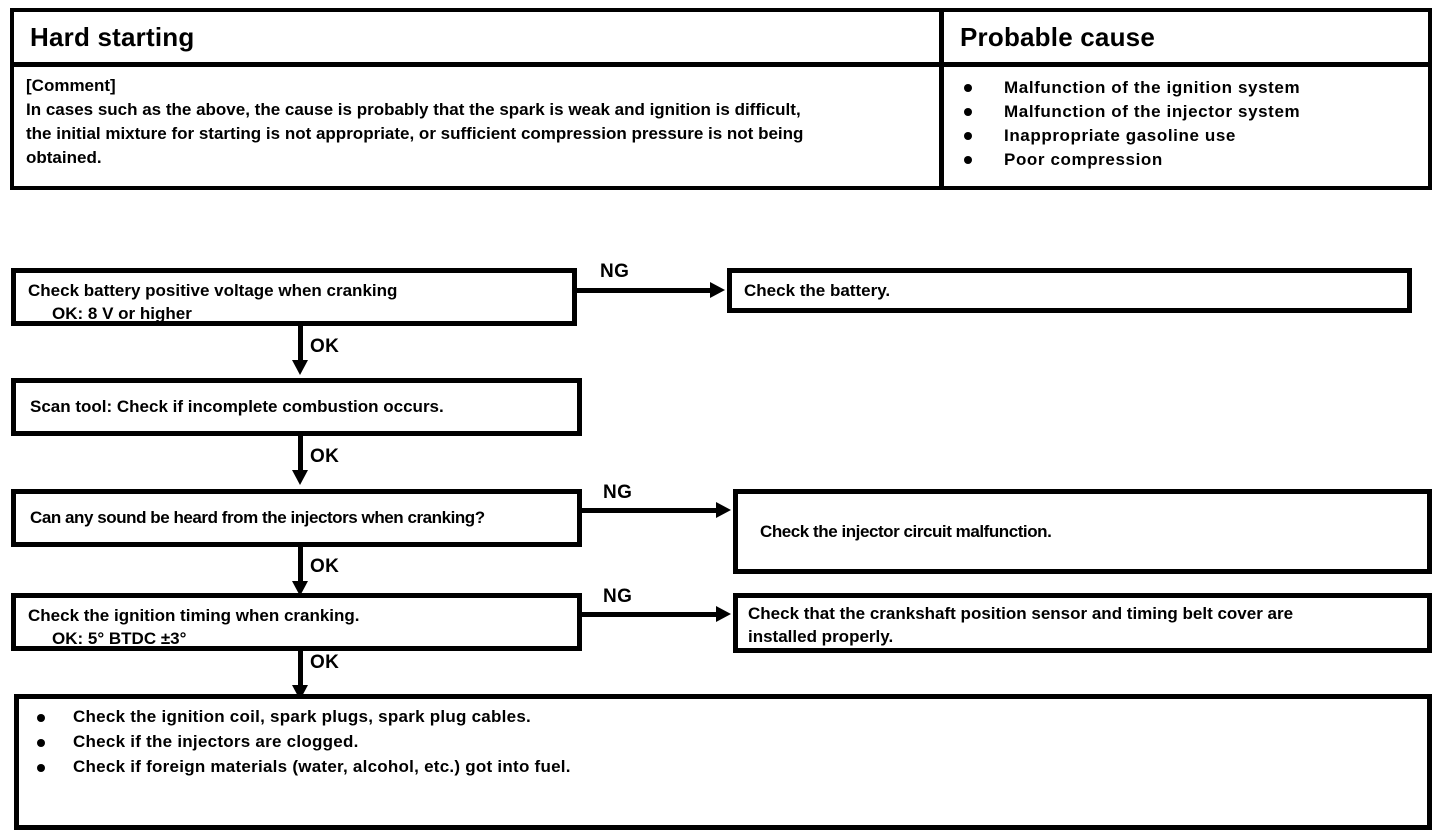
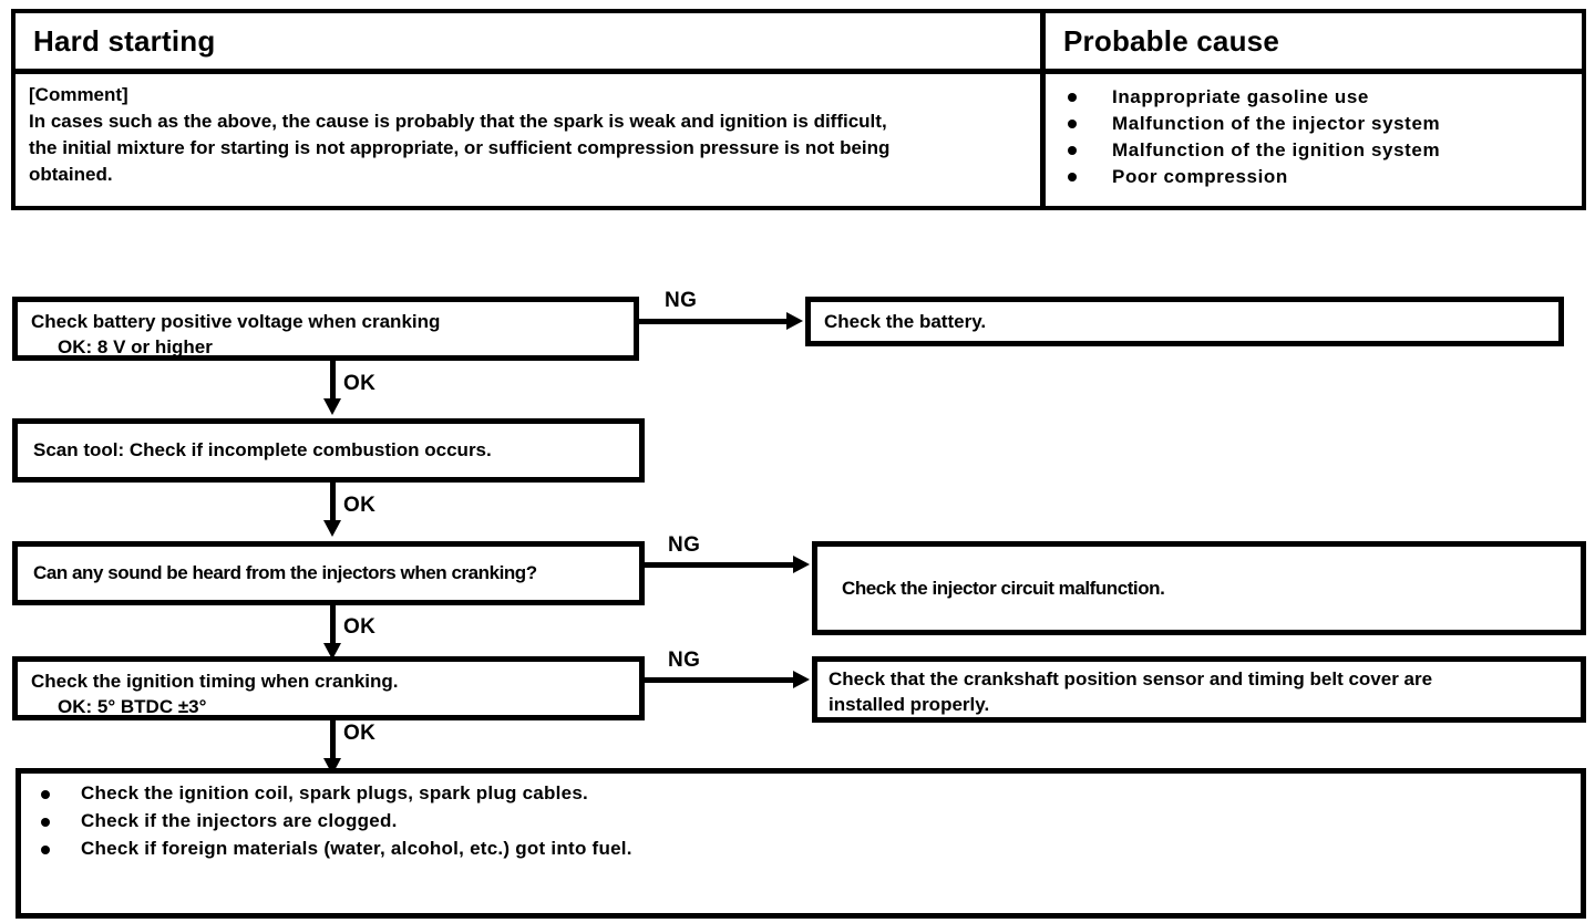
  Hard starting
  Probable cause
  [Comment]
  In cases such as the above, the cause is probably that the spark is weak and ignition is difficult,
  the initial mixture for starting is not appropriate, or sufficient compression pressure is not being
  obtained.
- Malfunction of the ignition system
+ Inappropriate gasoline use
  Malfunction of the injector system
- Inappropriate gasoline use
+ Malfunction of the ignition system
  Poor compression
  Check battery positive voltage when cranking
  OK: 8 V or higher
  NG
  Check the battery.
  OK
  Scan tool: Check if incomplete combustion occurs.
  OK
  Can any sound be heard from the injectors when cranking?
  NG
  Check the injector circuit malfunction.
  OK
  Check the ignition timing when cranking.
  OK: 5° BTDC ±3°
  NG
  Check that the crankshaft position sensor and timing belt cover are
  installed properly.
  OK
  Check the ignition coil, spark plugs, spark plug cables.
  Check if the injectors are clogged.
  Check if foreign materials (water, alcohol, etc.) got into fuel.
